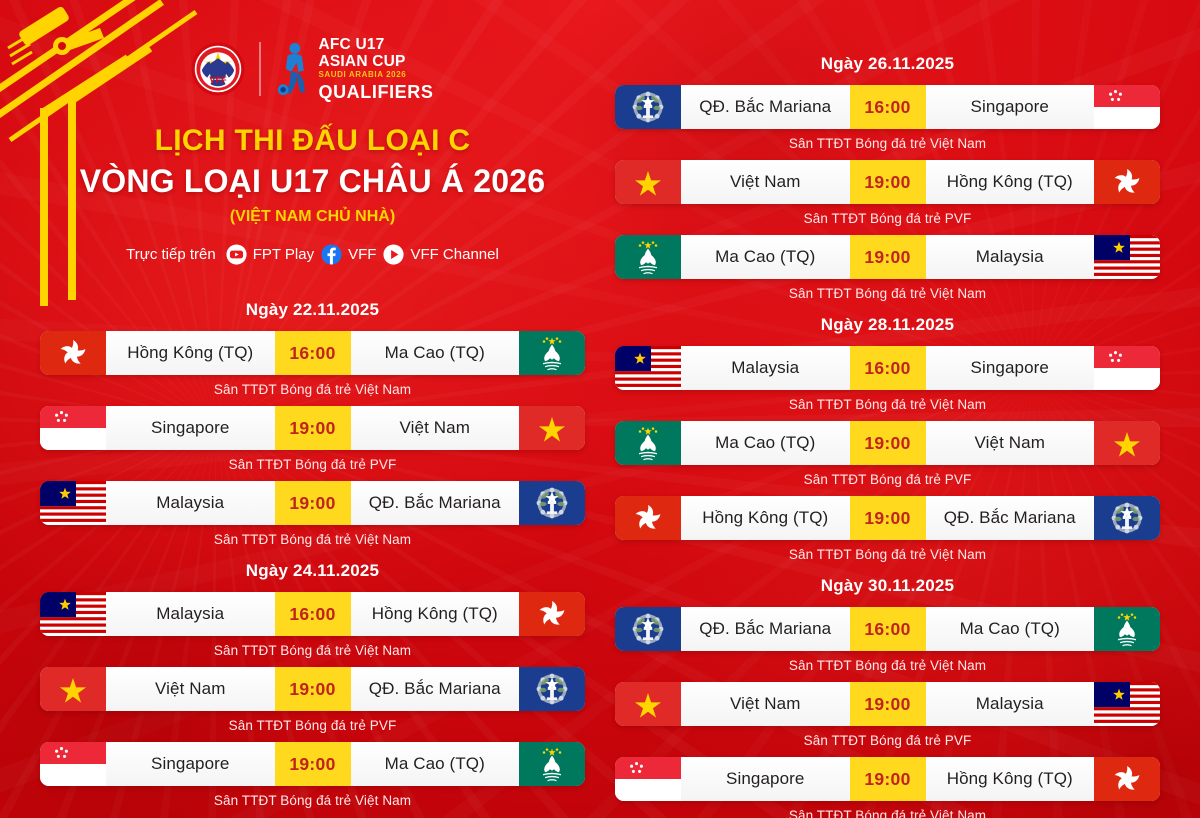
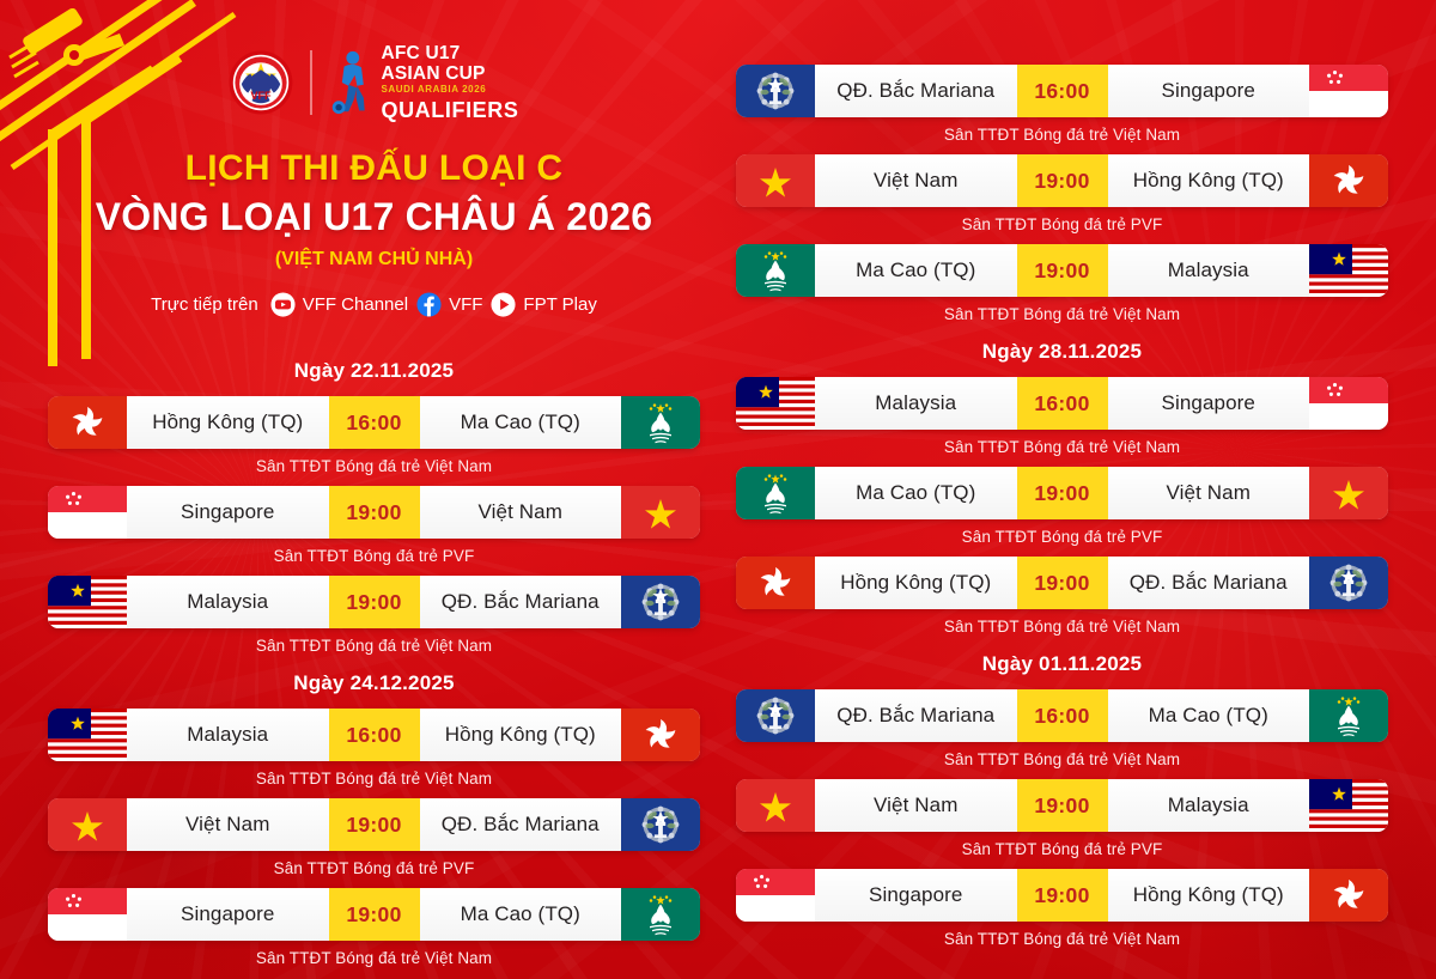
  VFF
  AFC U17
  ASIAN CUP
  SAUDI ARABIA 2026
  QUALIFIERS
  LỊCH THI ĐẤU LOẠI C
  VÒNG LOẠI U17 CHÂU Á 2026
  (VIỆT NAM CHỦ NHÀ)
  Trực tiếp trên
- FPT Play
+ VFF Channel
  VFF
- VFF Channel
+ FPT Play
  Ngày 22.11.2025
  Hồng Kông (TQ)
  16:00
  Ma Cao (TQ)
  Sân TTĐT Bóng đá trẻ Việt Nam
  Singapore
  19:00
  Việt Nam
  Sân TTĐT Bóng đá trẻ PVF
  Malaysia
  19:00
  QĐ. Bắc Mariana
  Sân TTĐT Bóng đá trẻ Việt Nam
- Ngày 24.11.2025
+ Ngày 24.12.2025
  Malaysia
  16:00
  Hồng Kông (TQ)
  Sân TTĐT Bóng đá trẻ Việt Nam
  Việt Nam
  19:00
  QĐ. Bắc Mariana
  Sân TTĐT Bóng đá trẻ PVF
  Singapore
  19:00
  Ma Cao (TQ)
  Sân TTĐT Bóng đá trẻ Việt Nam
- Ngày 26.11.2025
  QĐ. Bắc Mariana
  16:00
  Singapore
  Sân TTĐT Bóng đá trẻ Việt Nam
  Việt Nam
  19:00
  Hồng Kông (TQ)
  Sân TTĐT Bóng đá trẻ PVF
  Ma Cao (TQ)
  19:00
  Malaysia
  Sân TTĐT Bóng đá trẻ Việt Nam
  Ngày 28.11.2025
  Malaysia
  16:00
  Singapore
  Sân TTĐT Bóng đá trẻ Việt Nam
  Ma Cao (TQ)
  19:00
  Việt Nam
  Sân TTĐT Bóng đá trẻ PVF
  Hồng Kông (TQ)
  19:00
  QĐ. Bắc Mariana
  Sân TTĐT Bóng đá trẻ Việt Nam
- Ngày 30.11.2025
+ Ngày 01.11.2025
  QĐ. Bắc Mariana
  16:00
  Ma Cao (TQ)
  Sân TTĐT Bóng đá trẻ Việt Nam
  Việt Nam
  19:00
  Malaysia
  Sân TTĐT Bóng đá trẻ PVF
  Singapore
  19:00
  Hồng Kông (TQ)
  Sân TTĐT Bóng đá trẻ Việt Nam
